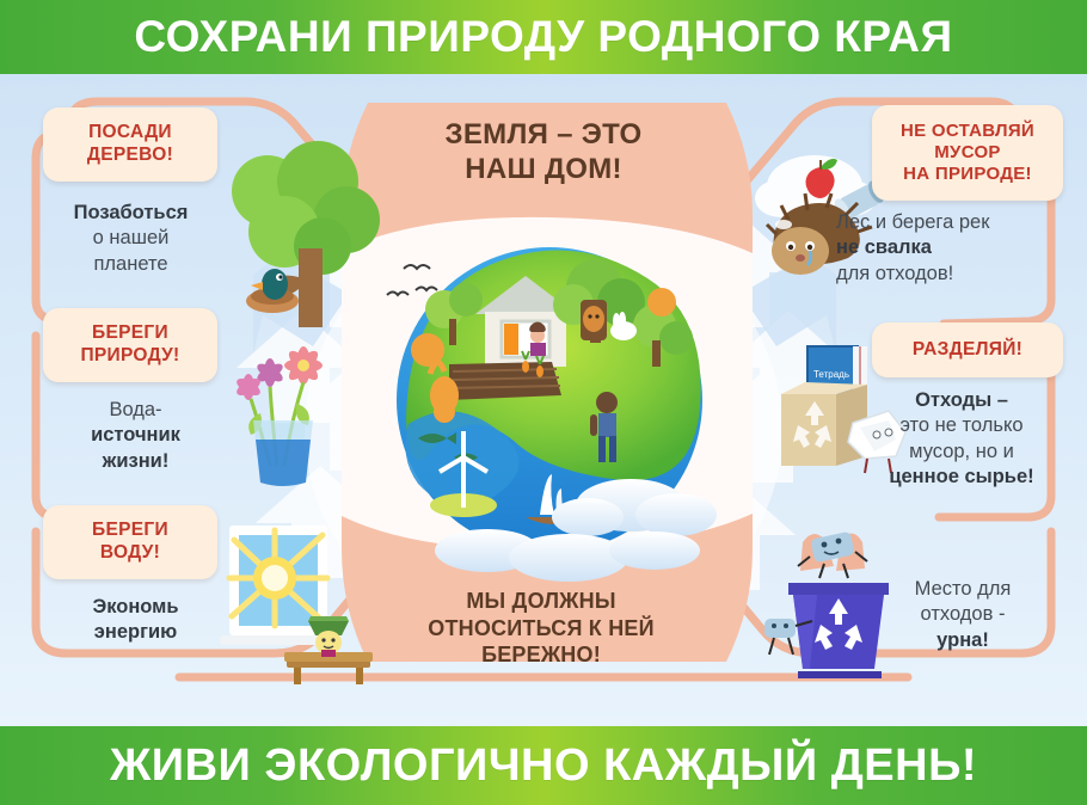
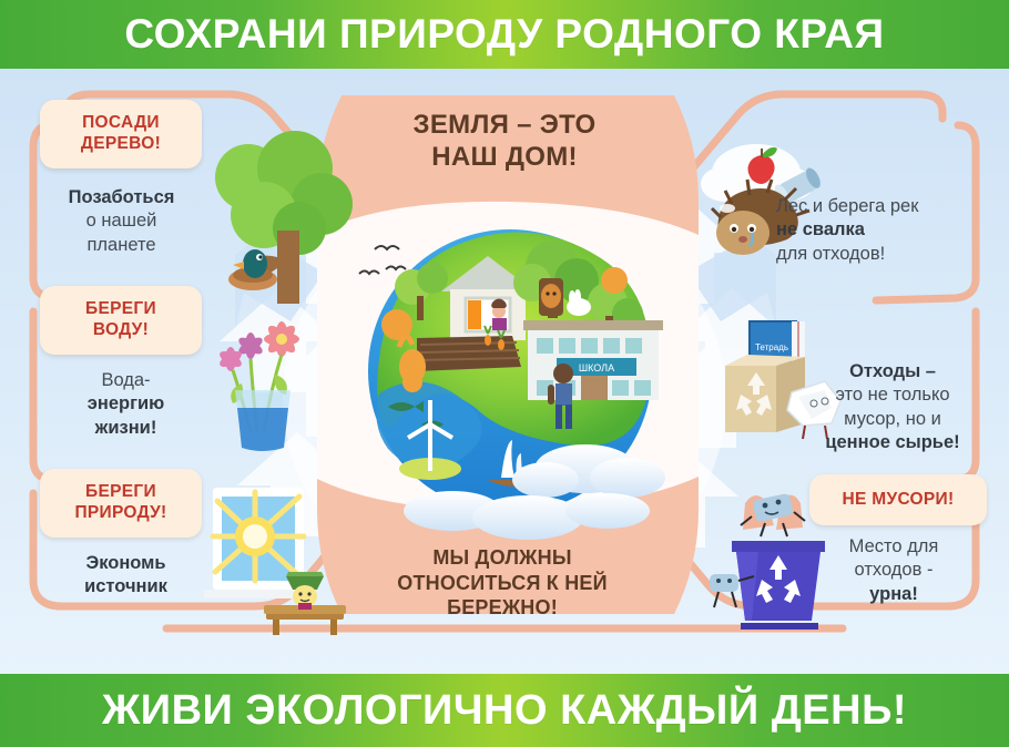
+ ШКОЛА
  Тетрадь
  СОХРАНИ ПРИРОДУ РОДНОГО КРАЯ
  ЖИВИ ЭКОЛОГИЧНО КАЖДЫЙ ДЕНЬ!
  ЗЕМЛЯ – ЭТО
  НАШ ДОМ!
  МЫ ДОЛЖНЫ
  ОТНОСИТЬСЯ К НЕЙ
  БЕРЕЖНО!
  ПОСАДИ
  ДЕРЕВО!
  Позаботься
  о нашей
  планете
  БЕРЕГИ
- ПРИРОДУ!
+ ВОДУ!
  Вода-
- источник
+ энергию
  жизни!
  БЕРЕГИ
- ВОДУ!
+ ПРИРОДУ!
  Экономь
- энергию
+ источник
- НЕ ОСТАВЛЯЙ
- МУСОР
- НА ПРИРОДЕ!
  Лес и берега рек
  не свалка
  для отходов!
- РАЗДЕЛЯЙ!
  Отходы –
  это не только
  мусор, но и
  ценное сырье!
+ НЕ МУСОРИ!
  Место для
  отходов -
  урна!
